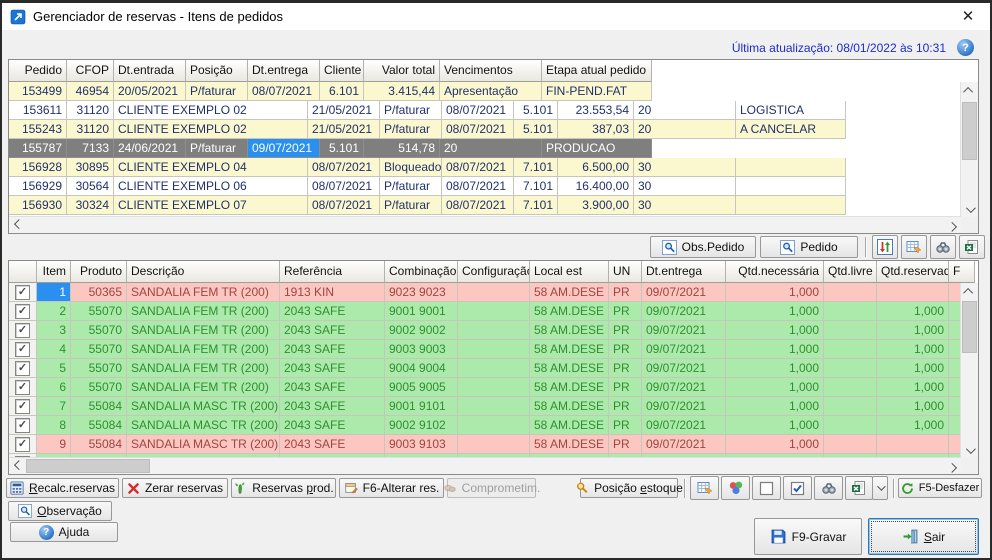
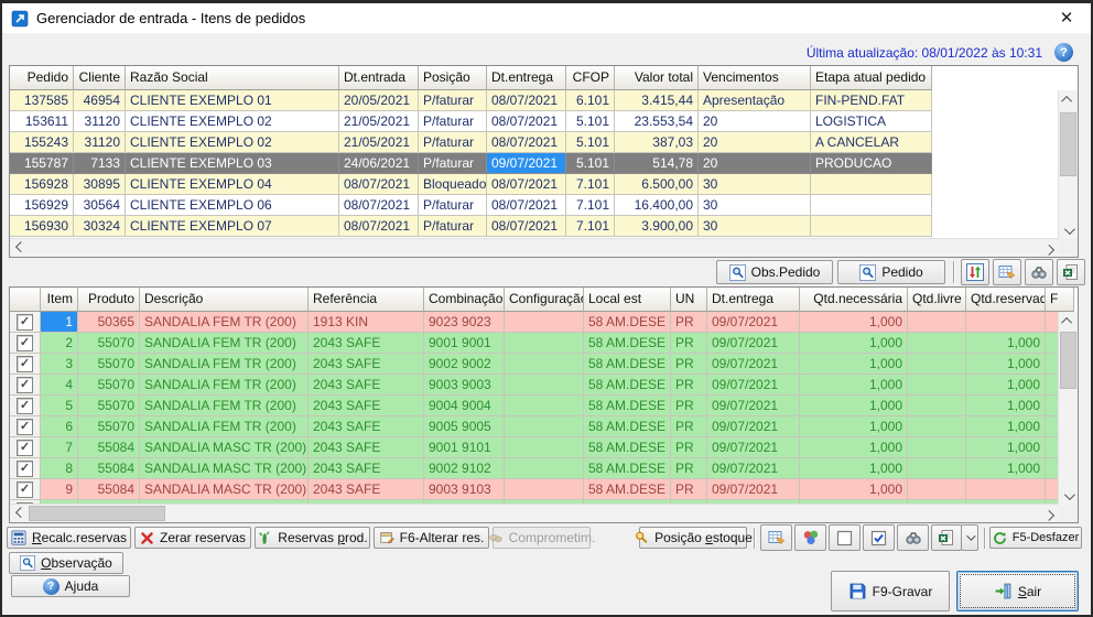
- Gerenciador de reservas - Itens de pedidos
+ Gerenciador de entrada - Itens de pedidos
  ✕
  Última atualização: 08/01/2022 às 10:31
  ?
  Pedido
- CFOP
+ Cliente
+ Razão Social
  Dt.entrada
  Posição
  Dt.entrega
- Cliente
+ CFOP
  Valor total
  Vencimentos
  Etapa atual pedido
- 153499
+ 137585
  46954
+ CLIENTE EXEMPLO 01
  20/05/2021
  P/faturar
  08/07/2021
  6.101
  3.415,44
  Apresentação
  FIN-PEND.FAT
  153611
  31120
  CLIENTE EXEMPLO 02
  21/05/2021
  P/faturar
  08/07/2021
  5.101
  23.553,54
  20
  LOGISTICA
  155243
  31120
  CLIENTE EXEMPLO 02
  21/05/2021
  P/faturar
  08/07/2021
  5.101
  387,03
  20
  A CANCELAR
  155787
  7133
+ CLIENTE EXEMPLO 03
  24/06/2021
  P/faturar
  09/07/2021
  5.101
  514,78
  20
  PRODUCAO
  156928
  30895
  CLIENTE EXEMPLO 04
  08/07/2021
  Bloqueado
  08/07/2021
  7.101
  6.500,00
  30
  156929
  30564
  CLIENTE EXEMPLO 06
  08/07/2021
  P/faturar
  08/07/2021
  7.101
  16.400,00
  30
  156930
  30324
  CLIENTE EXEMPLO 07
  08/07/2021
  P/faturar
  08/07/2021
  7.101
  3.900,00
  30
  Obs.Pedido
  Pedido
  Item
  Produto
  Descrição
  Referência
  Combinação
  Configuraçã
  Local est
  UN
  Dt.entrega
  Qtd.necessária
  Qtd.livre
  Qtd.reservad
  F
  ✓
  1
  50365
  SANDALIA FEM TR (200)
  1913 KIN
  9023 9023
  58 AM.DESE
  PR
  09/07/2021
  1,000
  ✓
  2
  55070
  SANDALIA FEM TR (200)
  2043 SAFE
  9001 9001
  58 AM.DESE
  PR
  09/07/2021
  1,000
  1,000
  ✓
  3
  55070
  SANDALIA FEM TR (200)
  2043 SAFE
  9002 9002
  58 AM.DESE
  PR
  09/07/2021
  1,000
  1,000
  ✓
  4
  55070
  SANDALIA FEM TR (200)
  2043 SAFE
  9003 9003
  58 AM.DESE
  PR
  09/07/2021
  1,000
  1,000
  ✓
  5
  55070
  SANDALIA FEM TR (200)
  2043 SAFE
  9004 9004
  58 AM.DESE
  PR
  09/07/2021
  1,000
  1,000
  ✓
  6
  55070
  SANDALIA FEM TR (200)
  2043 SAFE
  9005 9005
  58 AM.DESE
  PR
  09/07/2021
  1,000
  1,000
  ✓
  7
  55084
  SANDALIA MASC TR (200)
  2043 SAFE
  9001 9101
  58 AM.DESE
  PR
  09/07/2021
  1,000
  1,000
  ✓
  8
  55084
  SANDALIA MASC TR (200)
  2043 SAFE
  9002 9102
  58 AM.DESE
  PR
  09/07/2021
  1,000
  1,000
  ✓
  9
  55084
  SANDALIA MASC TR (200)
  2043 SAFE
  9003 9103
  58 AM.DESE
  PR
  09/07/2021
  1,000
  Recalc.reservas
  Zerar reservas
  Reservas prod.
  F6-Alterar res.
  Comprometim.
  Posição estoque
  F5-Desfazer
  Observação
  ?
  Ajuda
  F9-Gravar
  Sair
